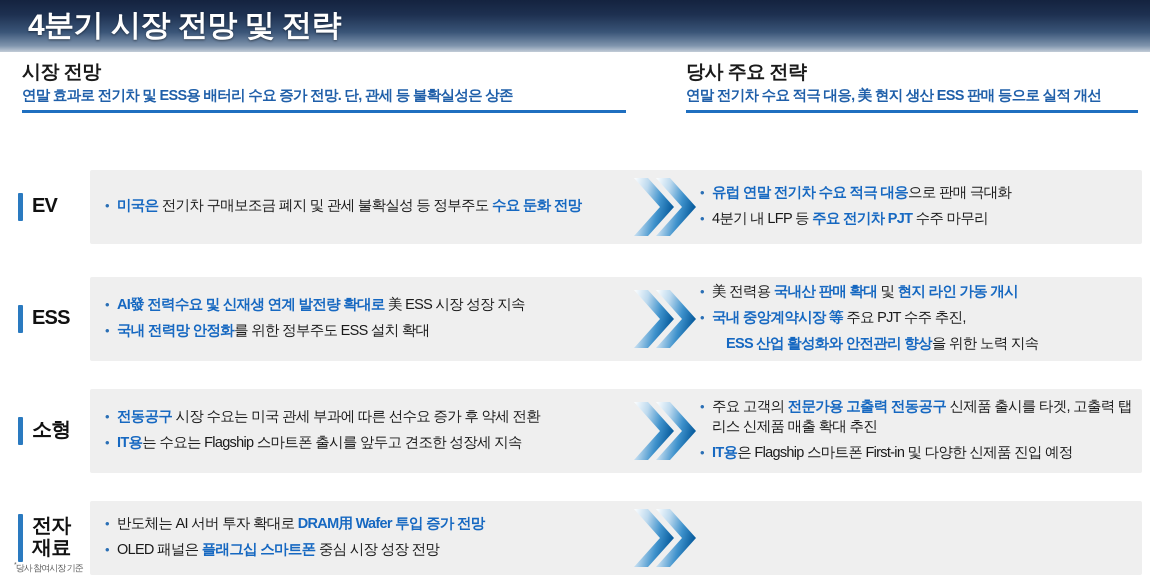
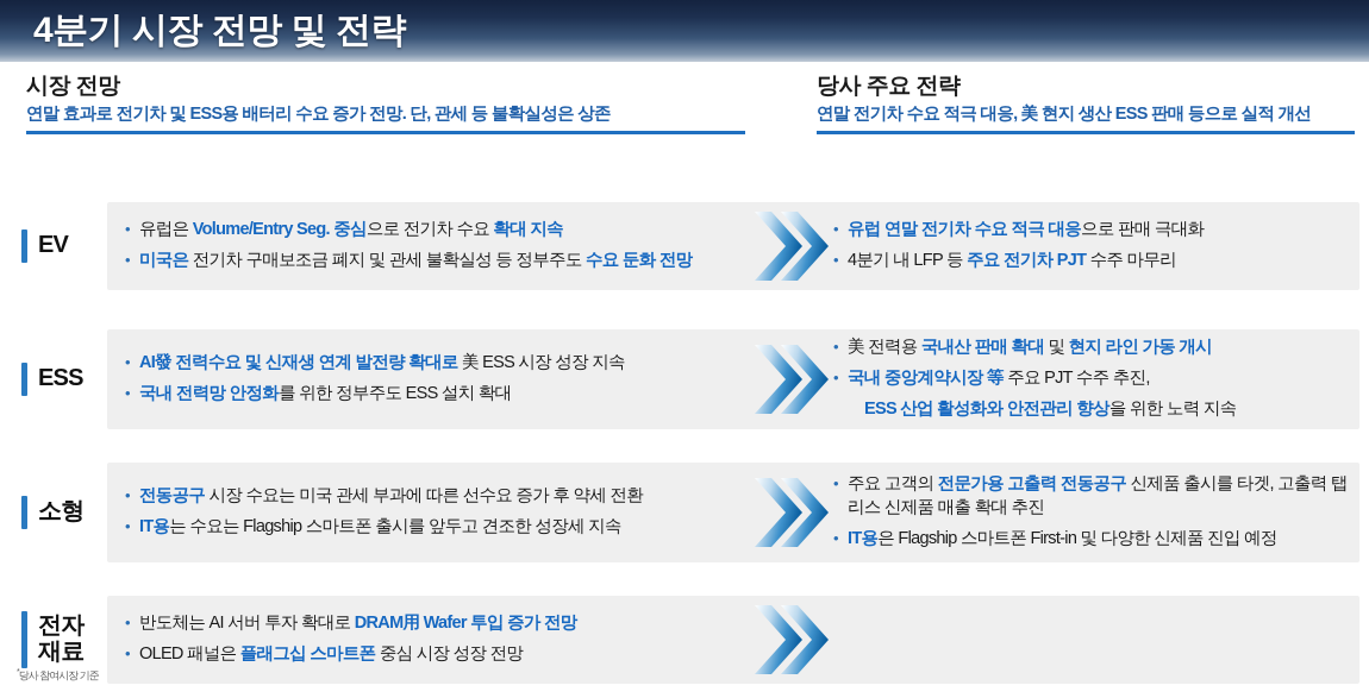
  4분기 시장 전망 및 전략
  시장 전망
  연말 효과로 전기차 및 ESS용 배터리 수요 증가 전망. 단, 관세 등 불확실성은 상존
  당사 주요 전략
  연말 전기차 수요 적극 대응, 美 현지 생산 ESS 판매 등으로 실적 개선
  EV
+ 유럽은 Volume/Entry Seg. 중심으로 전기차 수요 확대 지속
  미국은 전기차 구매보조금 폐지 및 관세 불확실성 등 정부주도 수요 둔화 전망
  유럽 연말 전기차 수요 적극 대응으로 판매 극대화
  4분기 내 LFP 등 주요 전기차 PJT 수주 마무리
  ESS
  AI發 전력수요 및 신재생 연계 발전량 확대로 美 ESS 시장 성장 지속
  국내 전력망 안정화를 위한 정부주도 ESS 설치 확대
  美 전력용 국내산 판매 확대 및 현지 라인 가동 개시
  국내 중앙계약시장 等 주요 PJT 수주 추진,
  ESS 산업 활성화와 안전관리 향상을 위한 노력 지속
  소형
  전동공구 시장 수요는 미국 관세 부과에 따른 선수요 증가 후 약세 전환
  IT용는 수요는 Flagship 스마트폰 출시를 앞두고 견조한 성장세 지속
  주요 고객의 전문가용 고출력 전동공구 신제품 출시를 타겟, 고출력 탭리스 신제품 매출 확대 추진
  IT용은 Flagship 스마트폰 First-in 및 다양한 신제품 진입 예정
  전자
  재료
  당사 참여시장 기준
  반도체는 AI 서버 투자 확대로 DRAM用 Wafer 투입 증가 전망
  OLED 패널은 플래그십 스마트폰 중심 시장 성장 전망
